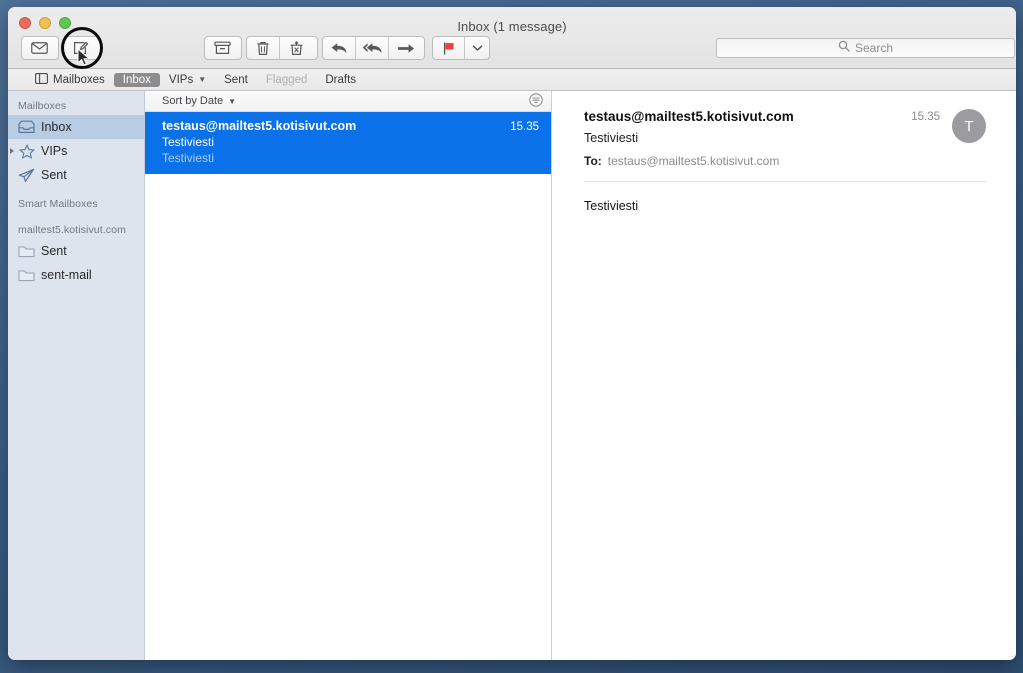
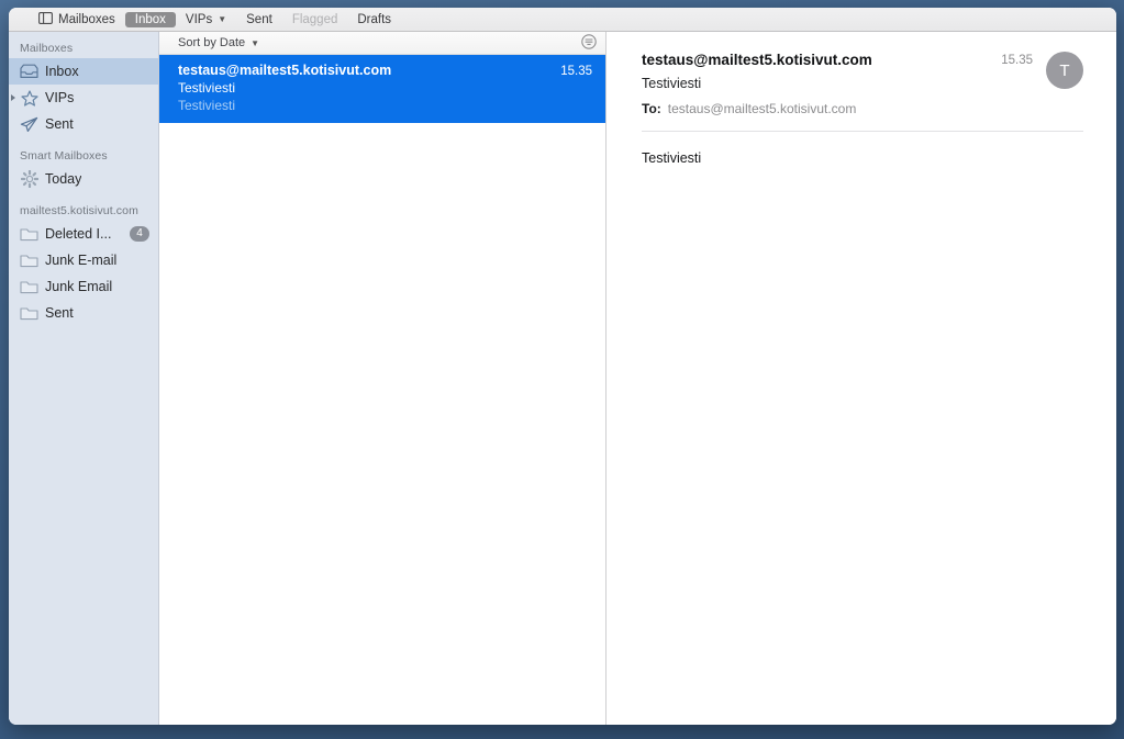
- Inbox (1 message)
- Search
  Mailboxes
  Inbox
  VIPs
  ▼
  Sent
  Flagged
  Drafts
  Mailboxes
  Inbox
  VIPs
  Sent
  Smart Mailboxes
+ Today
  mailtest5.kotisivut.com
+ Deleted I...
+ 4
+ Junk E-mail
+ Junk Email
  Sent
- sent-mail
  Sort by Date
  ▼
  testaus@mailtest5.kotisivut.com
  15.35
  Testiviesti
  Testiviesti
  testaus@mailtest5.kotisivut.com
  Testiviesti
  To:
  testaus@mailtest5.kotisivut.com
  15.35
  T
  Testiviesti
